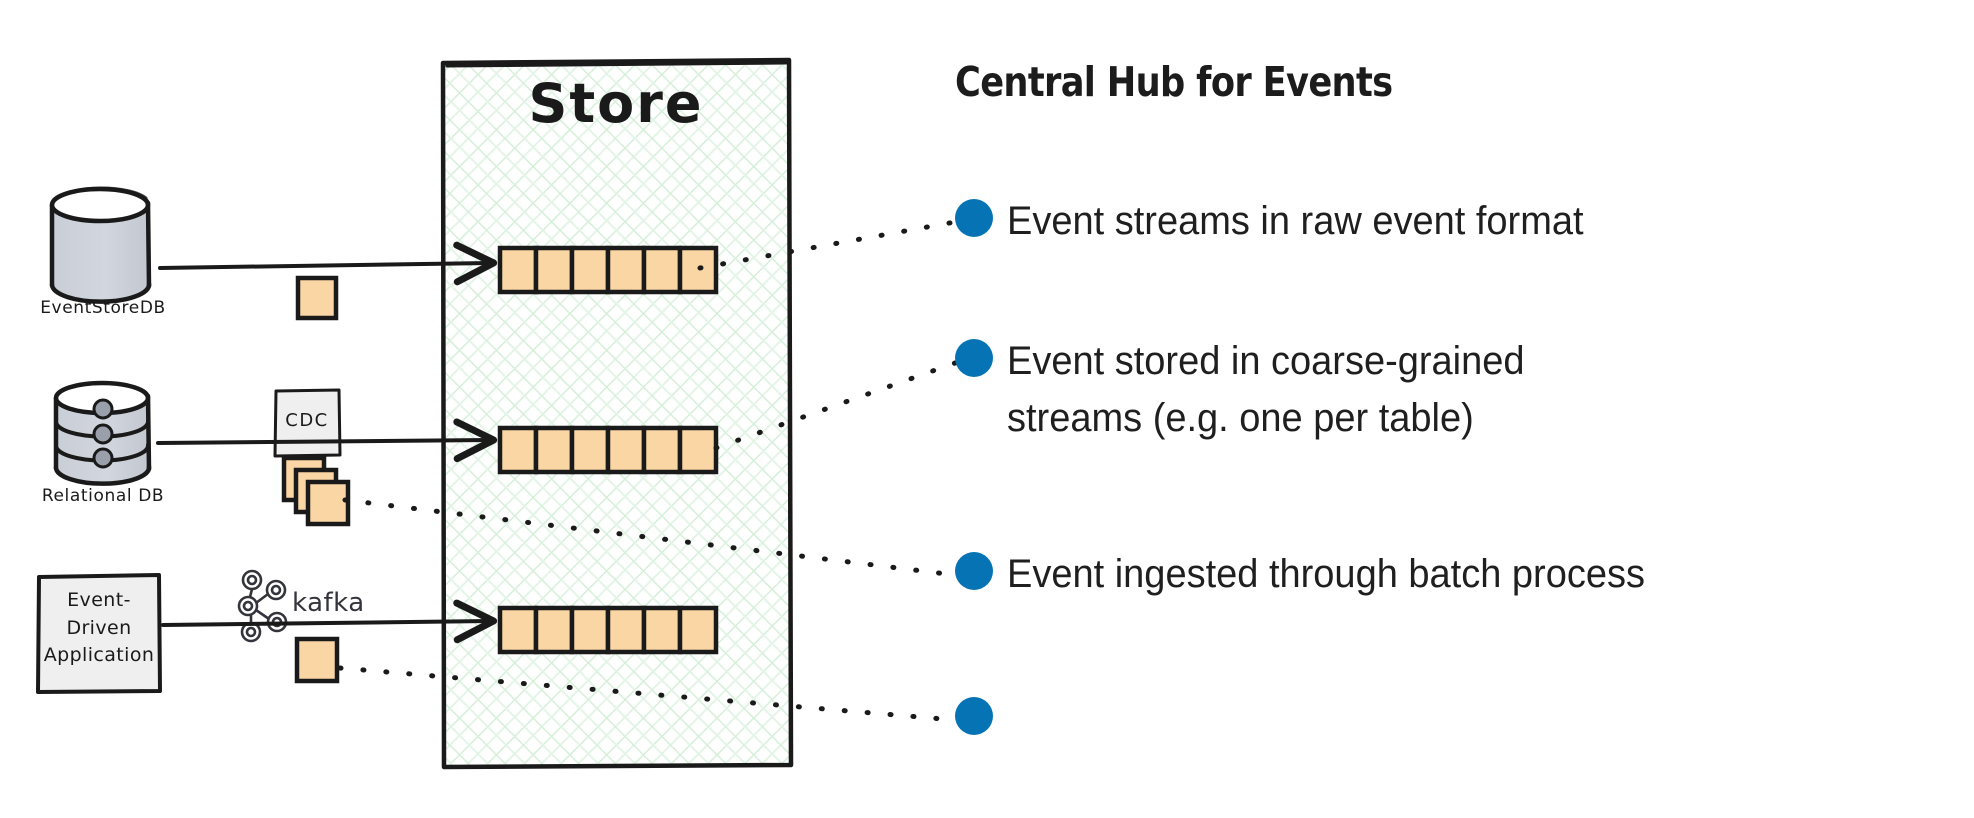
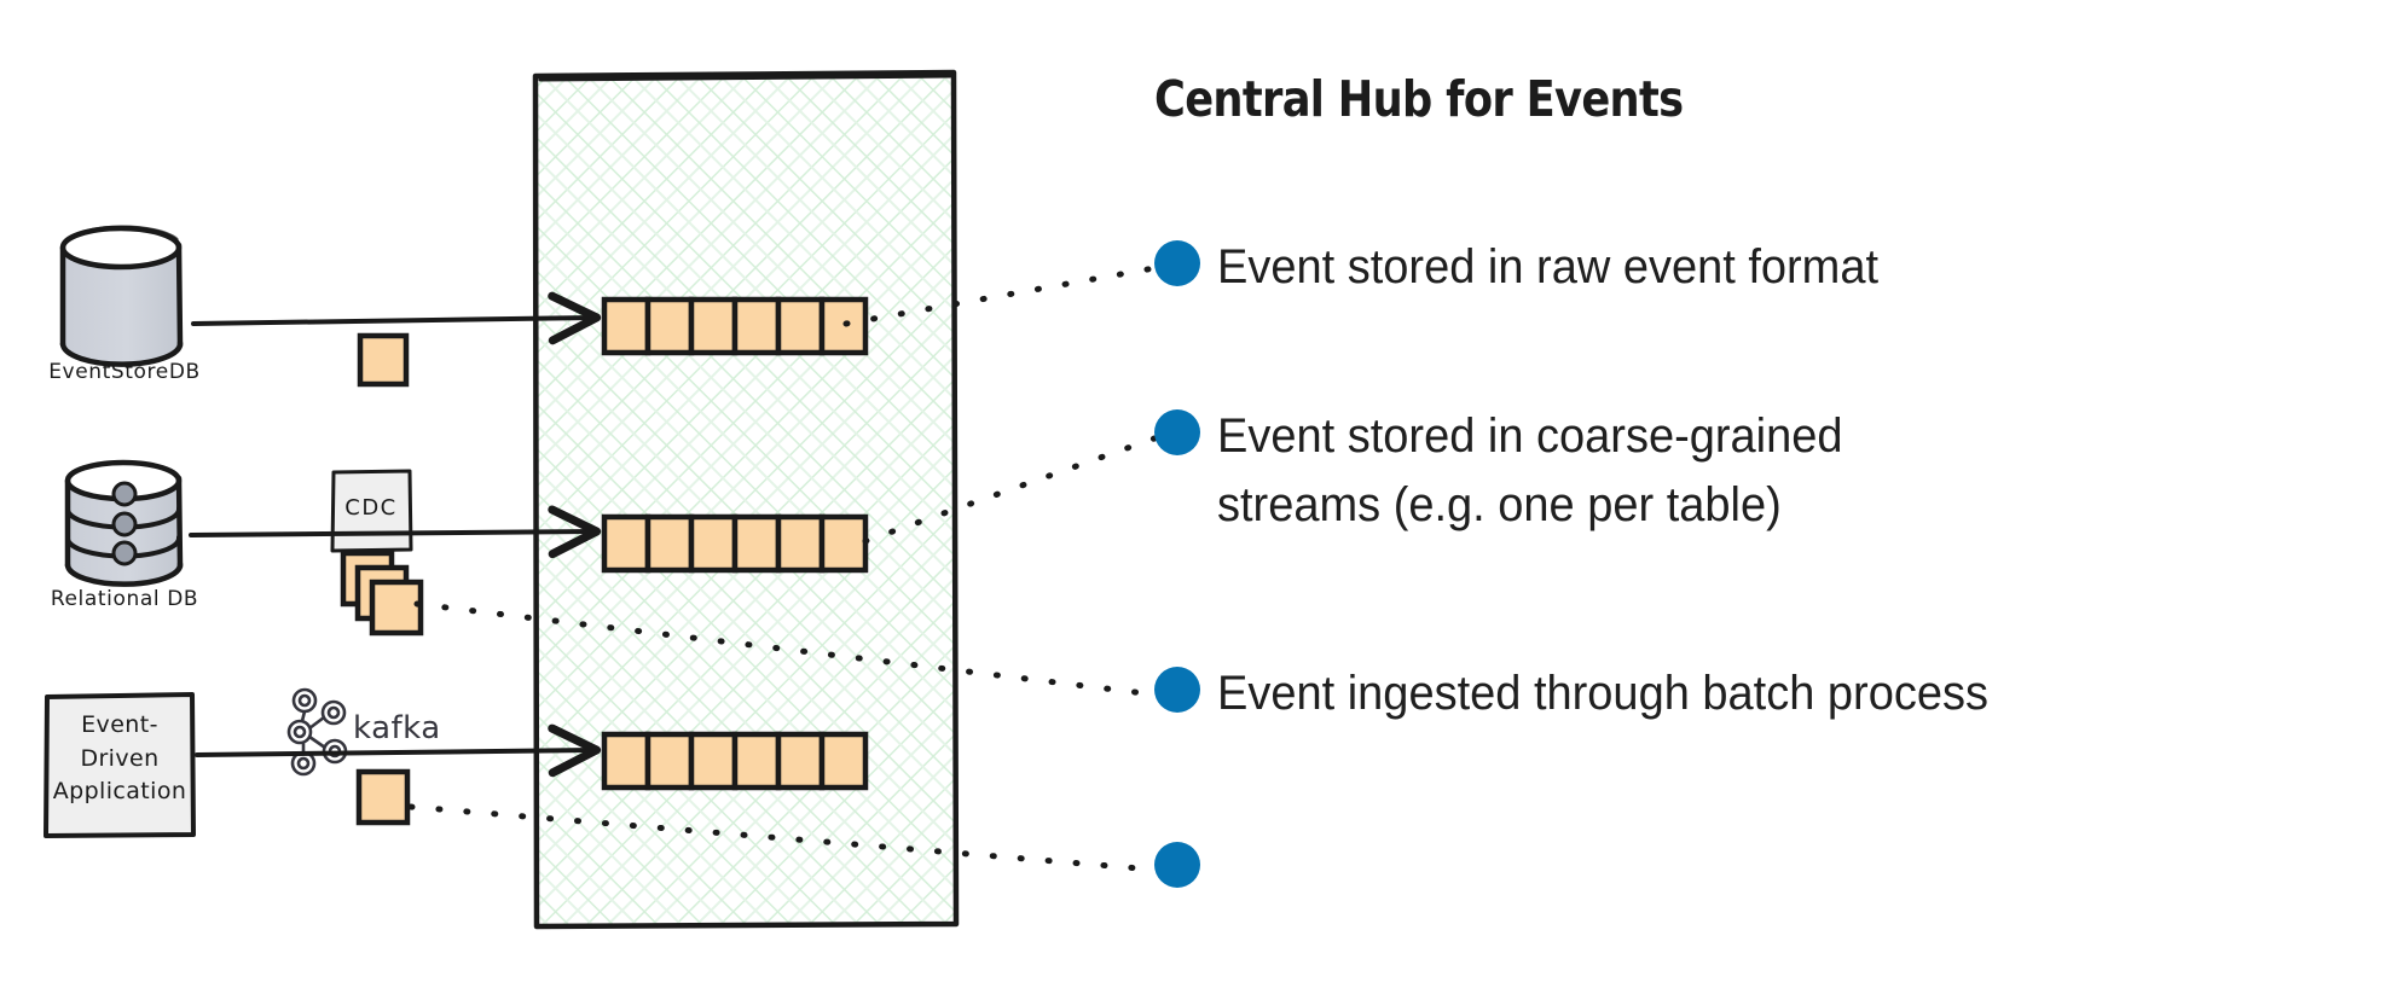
  EventStoreDB
  Relational DB
  Event-
  Driven
  Application
  CDC
  kafka
- Store
  Central Hub for Events
- Event streams in raw event format
+ Event stored in raw event format
  Event stored in coarse-grained
  streams (e.g. one per table)
  Event ingested through batch process
